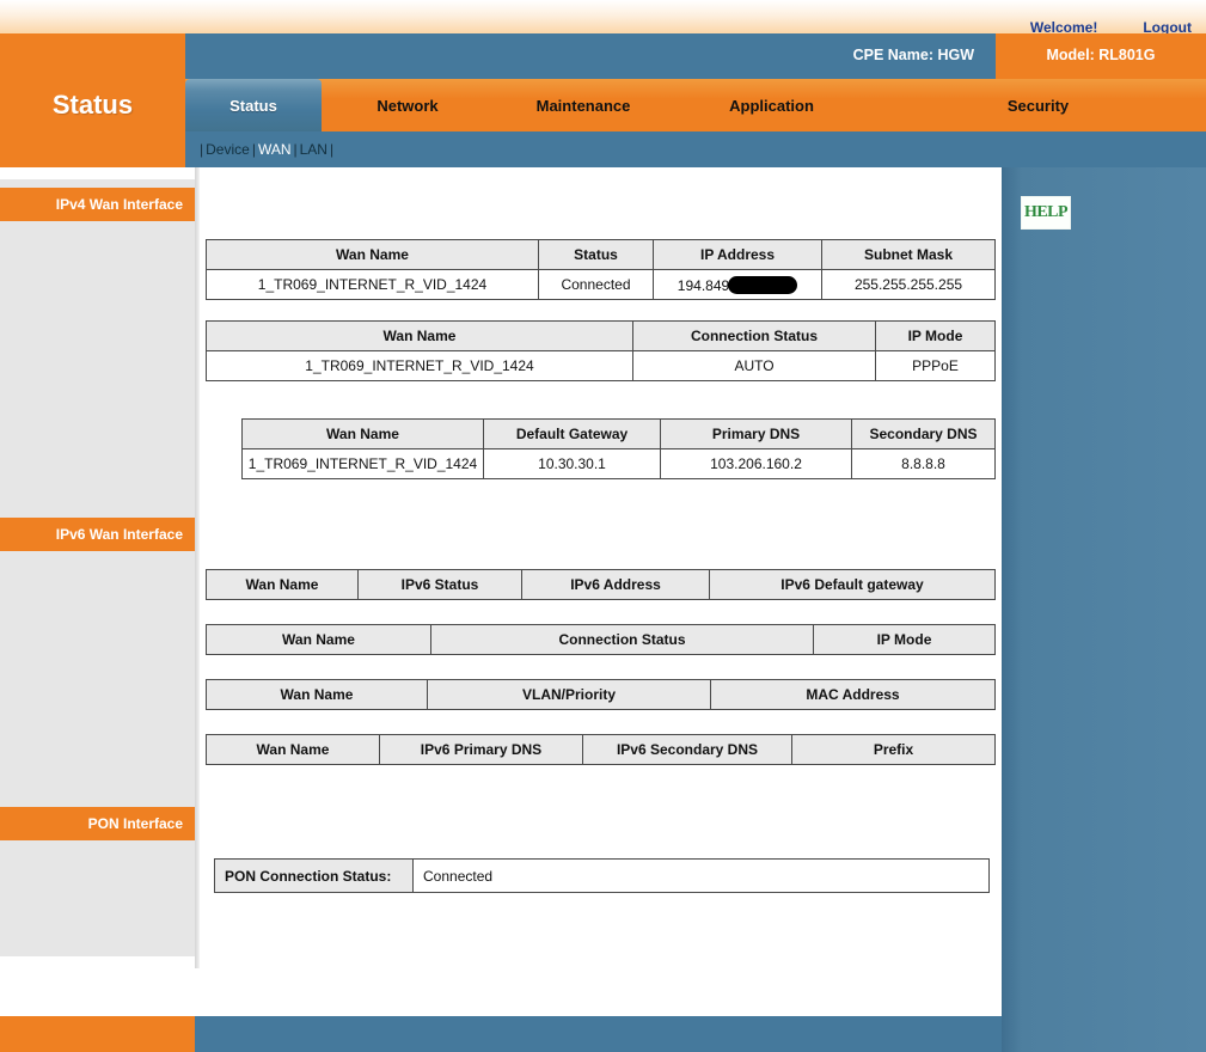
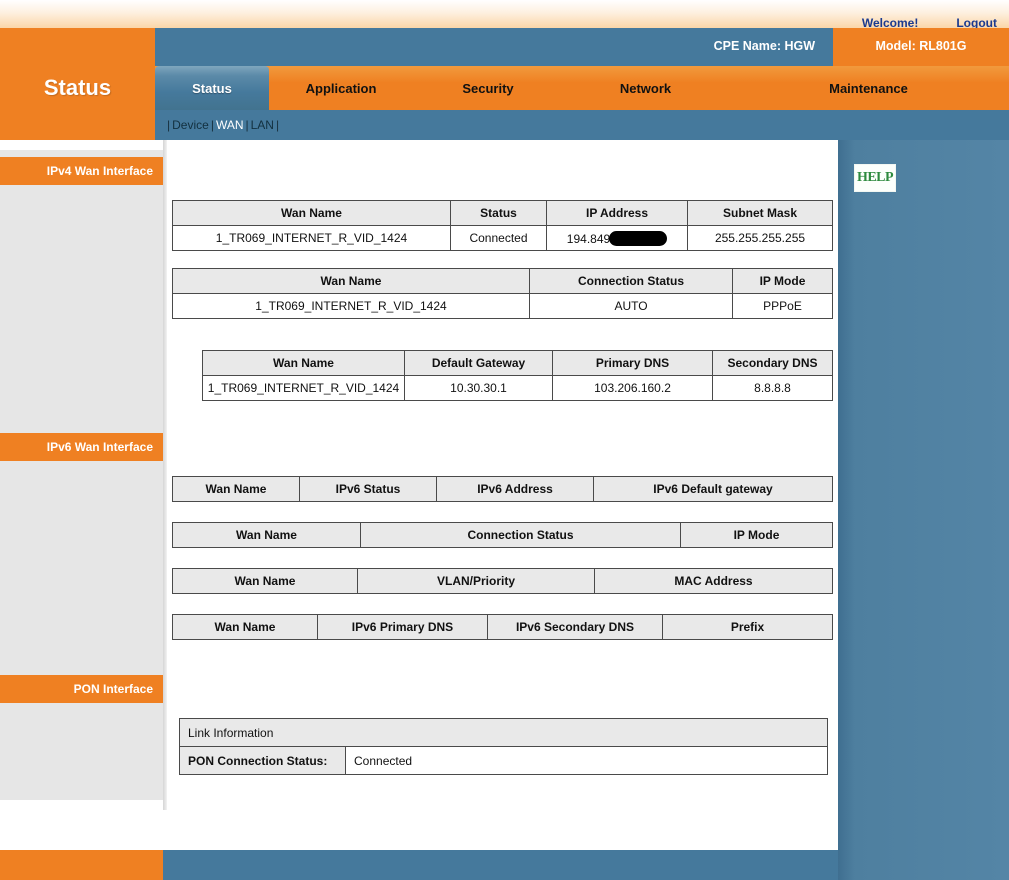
  Welcome! Logout
  CPE Name: HGW
  Model: RL801G
  Status
  Status
- Network
+ Application
- Maintenance
+ Security
- Application
+ Network
- Security
+ Maintenance
  |
  Device
  |
  WAN
  |
  LAN
  |
  IPv4 Wan Interface
  IPv6 Wan Interface
  PON Interface
  Wan Name	Status	IP Address	Subnet Mask
  1_TR069_INTERNET_R_VID_1424	Connected	194.849	255.255.255.255
  Wan Name	Connection Status	IP Mode
  1_TR069_INTERNET_R_VID_1424	AUTO	PPPoE
  Wan Name	Default Gateway	Primary DNS	Secondary DNS
  1_TR069_INTERNET_R_VID_1424	10.30.30.1	103.206.160.2	8.8.8.8
  Wan Name	IPv6 Status	IPv6 Address	IPv6 Default gateway
  Wan Name	Connection Status	IP Mode
  Wan Name	VLAN/Priority	MAC Address
  Wan Name	IPv6 Primary DNS	IPv6 Secondary DNS	Prefix
+ Link Information
  PON Connection Status:	Connected
  HELP
